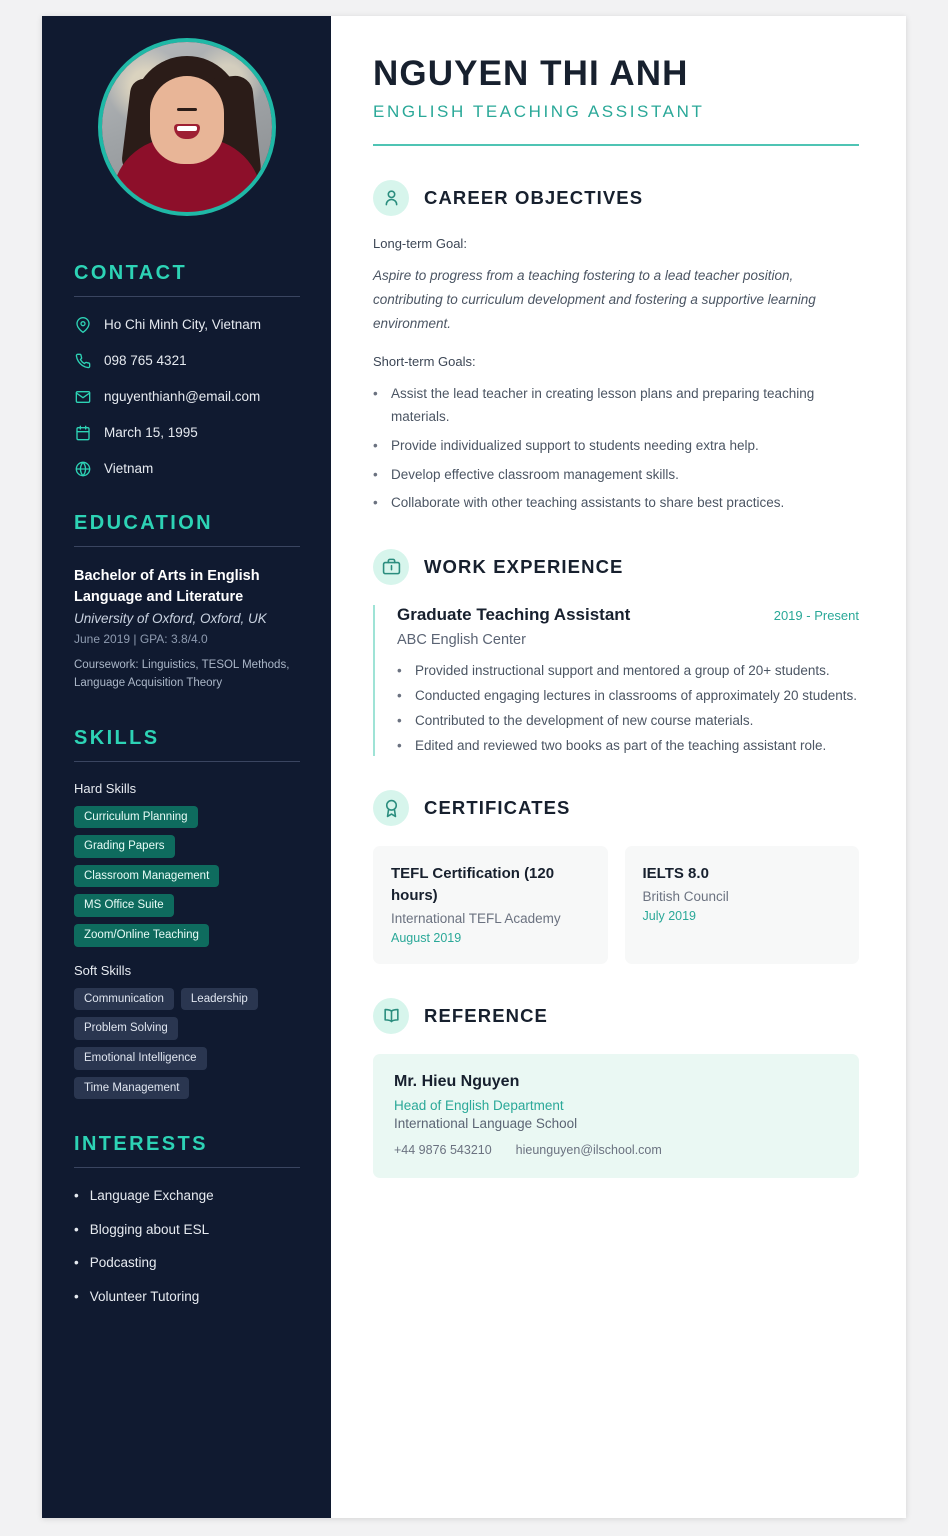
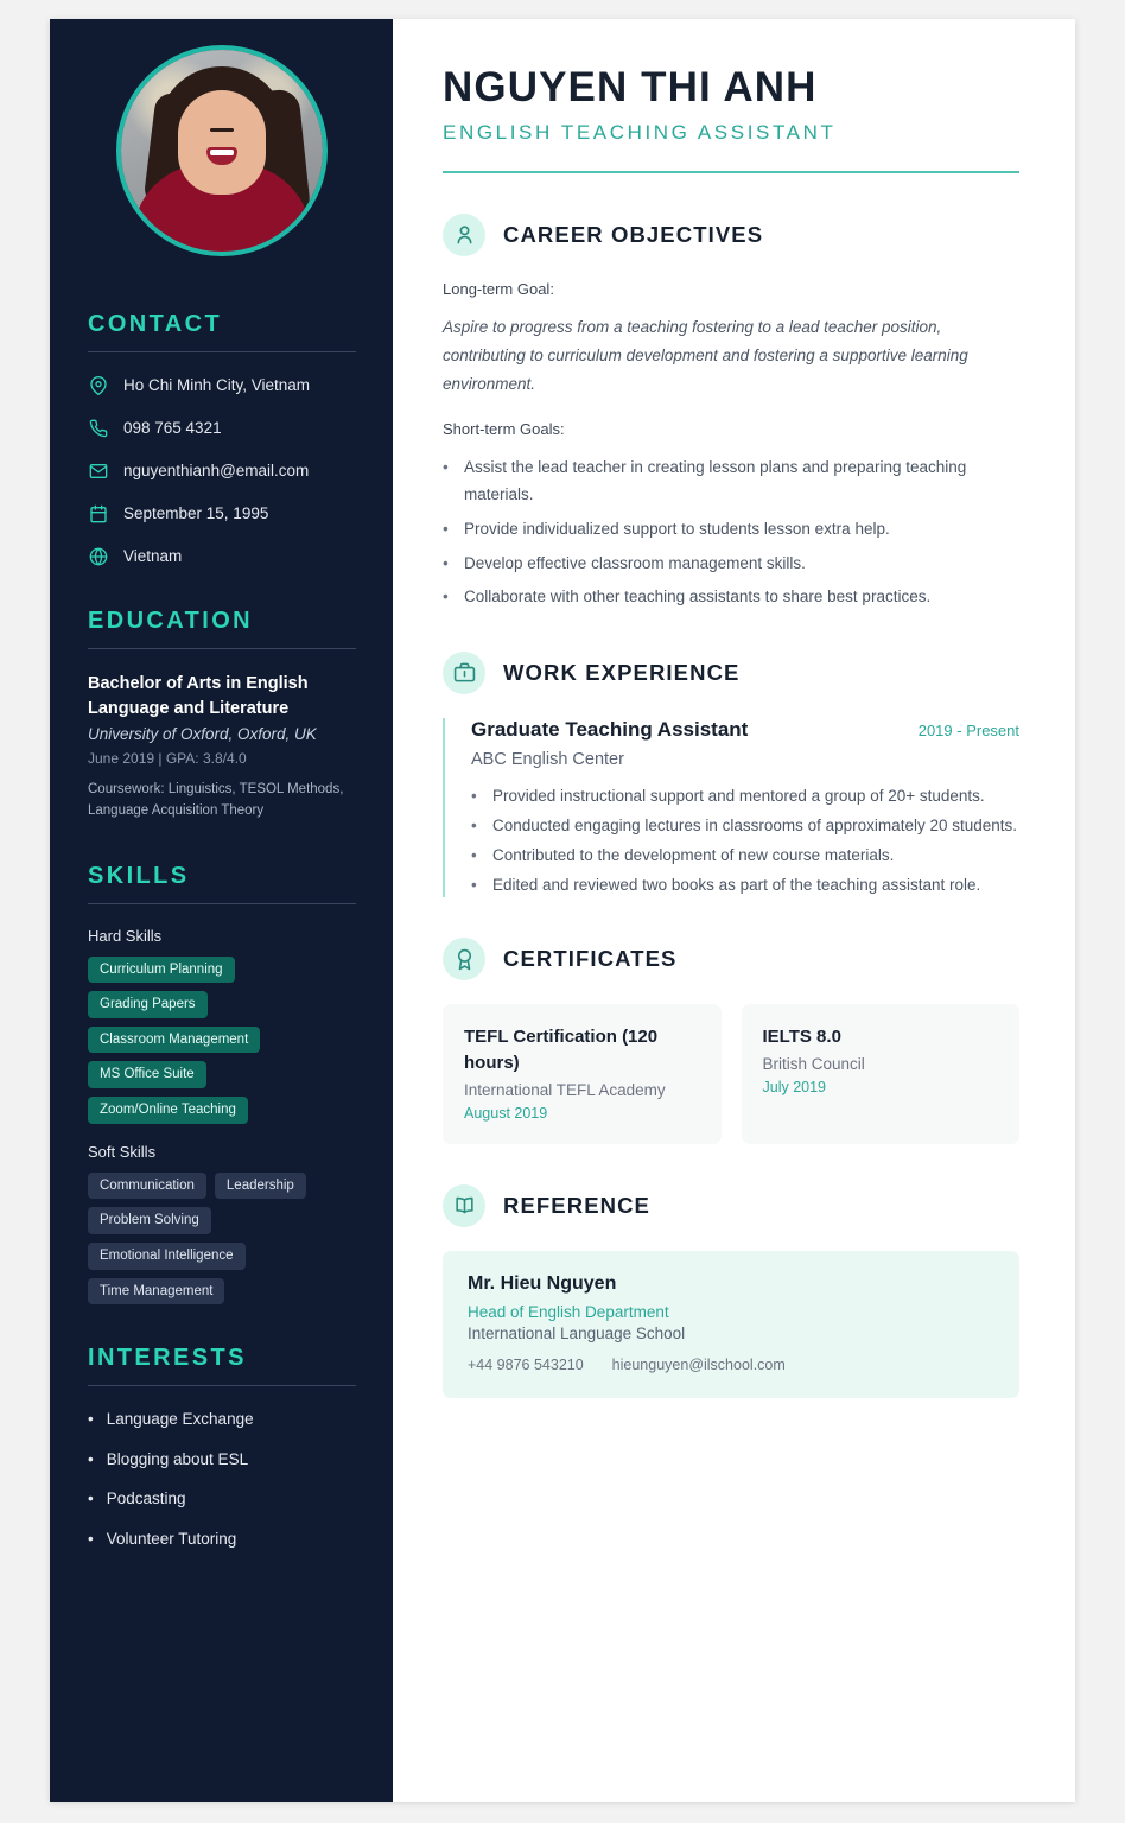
  CONTACT
  Ho Chi Minh City, Vietnam
  098 765 4321
  nguyenthianh@email.com
- March 15, 1995
+ September 15, 1995
  Vietnam
  EDUCATION
  Bachelor of Arts in English Language and Literature
  University of Oxford, Oxford, UK
  June 2019 | GPA: 3.8/4.0
  Coursework: Linguistics, TESOL Methods, Language Acquisition Theory
  SKILLS
  Hard Skills
  Curriculum Planning
  Grading Papers
  Classroom Management
  MS Office Suite
  Zoom/Online Teaching
  Soft Skills
  Communication
  Leadership
  Problem Solving
  Emotional Intelligence
  Time Management
  INTERESTS
  •
  Language Exchange
  •
  Blogging about ESL
  •
  Podcasting
  •
  Volunteer Tutoring
  NGUYEN THI ANH
  ENGLISH TEACHING ASSISTANT
  CAREER OBJECTIVES
  Long-term Goal:
  Aspire to progress from a teaching fostering to a lead teacher position, contributing to curriculum development and fostering a supportive learning environment.
  Short-term Goals:
  •
  Assist the lead teacher in creating lesson plans and preparing teaching materials.
  •
- Provide individualized support to students needing extra help.
+ Provide individualized support to students lesson extra help.
  •
  Develop effective classroom management skills.
  •
  Collaborate with other teaching assistants to share best practices.
  WORK EXPERIENCE
  Graduate Teaching Assistant
  2019 - Present
  ABC English Center
  •
  Provided instructional support and mentored a group of 20+ students.
  •
  Conducted engaging lectures in classrooms of approximately 20 students.
  •
  Contributed to the development of new course materials.
  •
  Edited and reviewed two books as part of the teaching assistant role.
  CERTIFICATES
  TEFL Certification (120 hours)
  International TEFL Academy
  August 2019
  IELTS 8.0
  British Council
  July 2019
  REFERENCE
  Mr. Hieu Nguyen
  Head of English Department
  International Language School
  +44 9876 543210
  hieunguyen@ilschool.com
